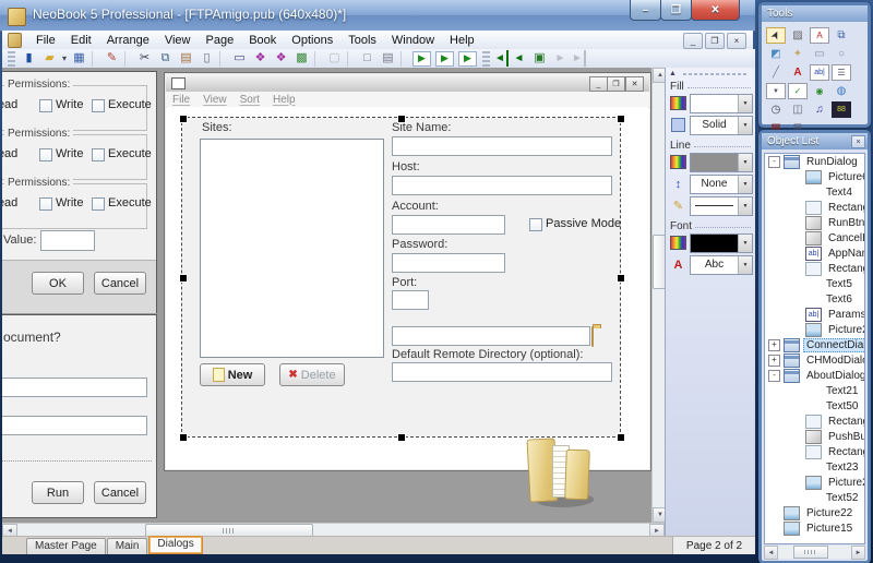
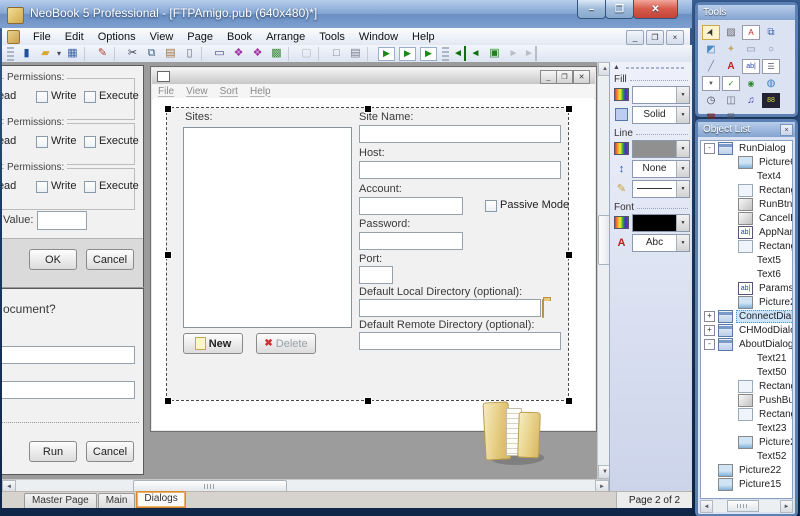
  NeoBook 5 Professional - [FTPAmigo.pub (640x480)*]
  –
  ❐
  ✕
  _
  ❐
  ×
  File
  Edit
- Arrange
+ Options
  View
  Page
  Book
- Options
+ Arrange
  Tools
  Window
  Help
  ▮
  ▰
  ▾
  ▦
  ✎
  ✂
  ⧉
  ▤
  ▯
  ▭
  ❖
  ❖
  ▩
  ▢
  □
  ▤
  ▶
  ▶
  ▶
  ◄
  ◄
  ▣
  ►
  ►
  Permissions:
  Write
  Execute
  Permissions:
  Write
  Execute
  Permissions:
  Write
  Execute
  Value:
  OK
  Cancel
  ocument?
  Run
  Cancel
  File
  View
  Sort
  Help
  Sites:
  New
  ✖
  Delete
  Site Name:
  Host:
  Account:
  Passive Mode
  Password:
  Port:
+ Default Local Directory (optional):
  Default Remote Directory (optional):
  Master Page
  Main
  Dialogs
  Page 2 of 2
  Fill
  Solid
  Line
  ↕
  None
  ✎
  Font
  A
  Abc
  Tools
  ▨
  A
  ⧉
  ◩
  ✦
  ▭
  ○
  ╱
  A
  ☰
  ✓
  ◉
  ◍
  ◷
  ◫
  ♫
  ▩
  ⊞
  Object List
  -
  RunDialog
  Picture
  Text4
  RunBtn
  AppNa
  Text5
  Text6
  Params
  Picture
  +
  ConnectDia
  +
  CHModDial
  -
  AboutDialog
  Text21
  Text50
  Text23
  Picture
  Text52
  Picture22
  Picture15
